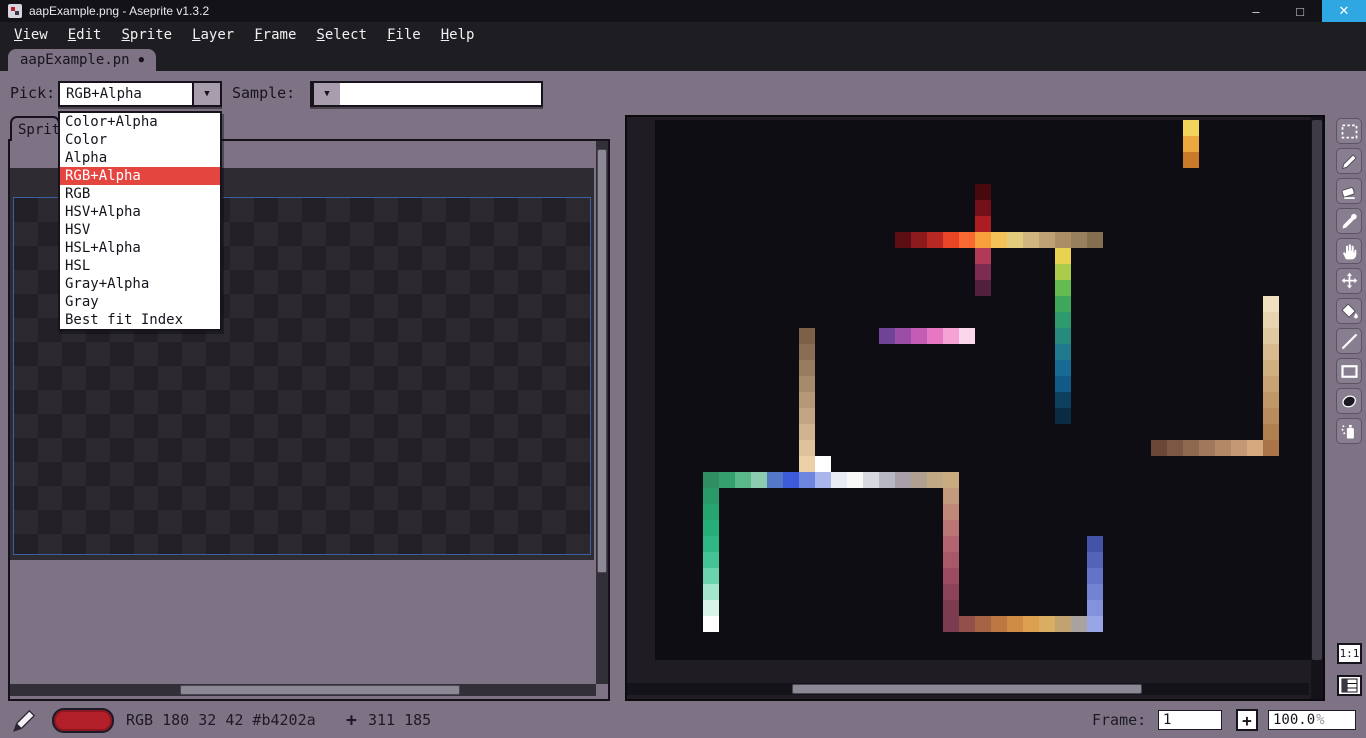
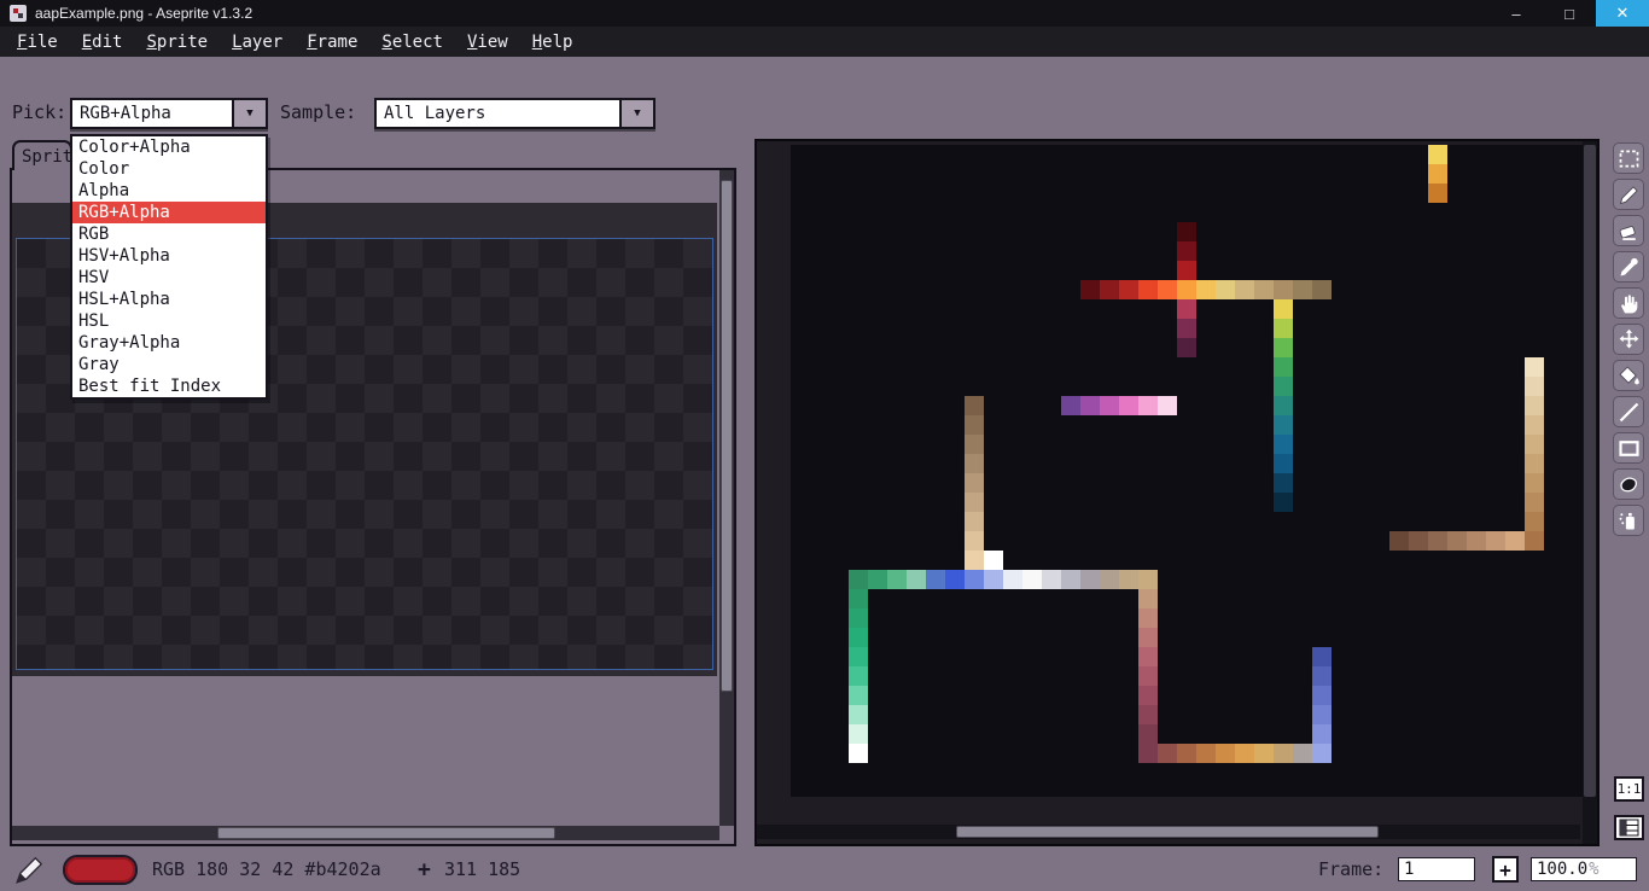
  aapExample.png - Aseprite v1.3.2
  –
  □
  ✕
- View
+ File
  Edit
  Sprite
  Layer
  Frame
  Select
- File
+ View
  Help
- aapExample.pn
- ●
  Pick:
  RGB+Alpha
  ▼
  Sample:
+ All Layers
  ▼
  Sprit
  1:1
  RGB 180 32 42 #b4202a
  +
  311 185
  Frame:
  1
  +
  100.0
  %
  Color+Alpha
  Color
  Alpha
  RGB+Alpha
  RGB
  HSV+Alpha
  HSV
  HSL+Alpha
  HSL
  Gray+Alpha
  Gray
  Best fit Index
